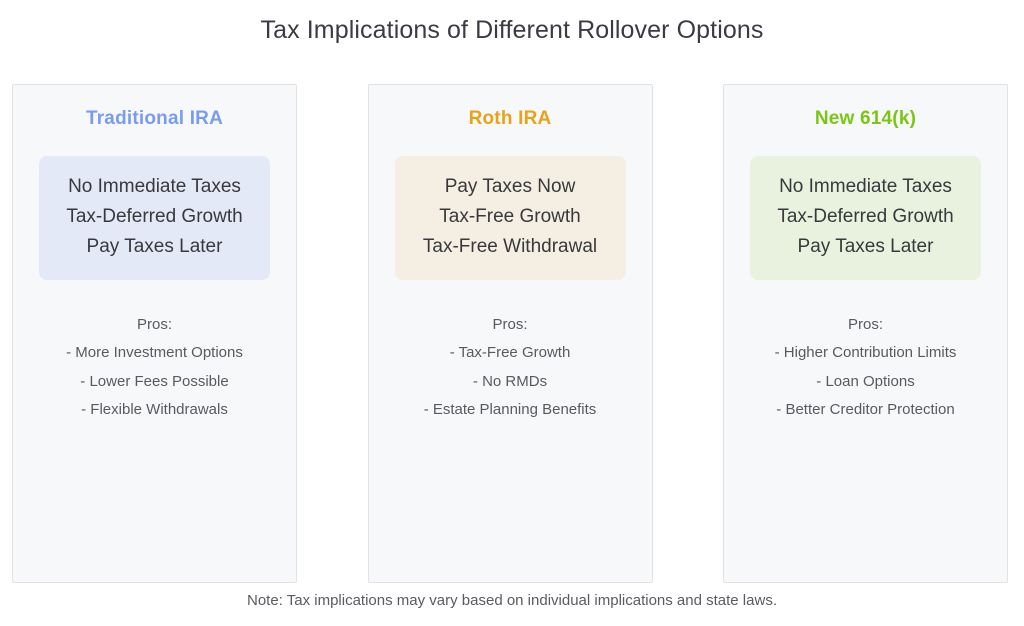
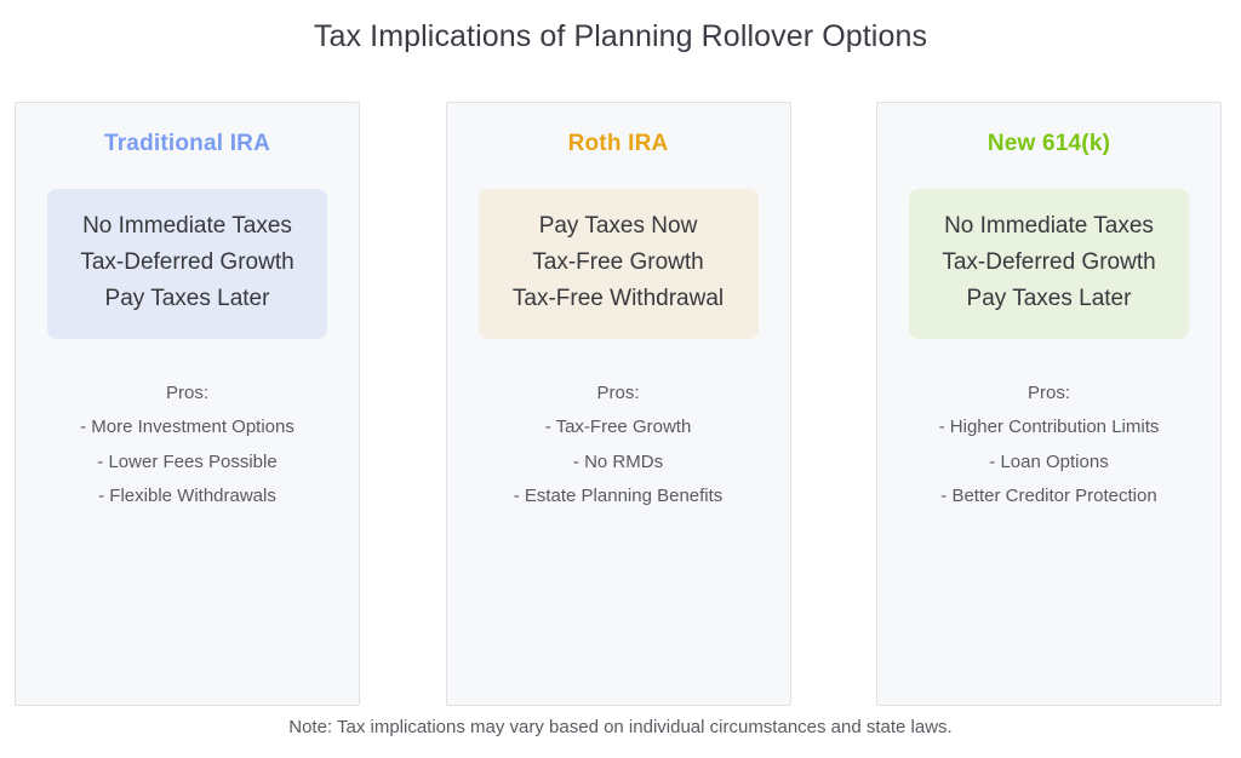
- Tax Implications of Different Rollover Options
+ Tax Implications of Planning Rollover Options
  Traditional IRA
  No Immediate Taxes
  Tax-Deferred Growth
  Pay Taxes Later
  Pros:
  - More Investment Options
  - Lower Fees Possible
  - Flexible Withdrawals
  Roth IRA
  Pay Taxes Now
  Tax-Free Growth
  Tax-Free Withdrawal
  Pros:
  - Tax-Free Growth
  - No RMDs
  - Estate Planning Benefits
  New 614(k)
  No Immediate Taxes
  Tax-Deferred Growth
  Pay Taxes Later
  Pros:
  - Higher Contribution Limits
  - Loan Options
  - Better Creditor Protection
- Note: Tax implications may vary based on individual implications and state laws.
+ Note: Tax implications may vary based on individual circumstances and state laws.
